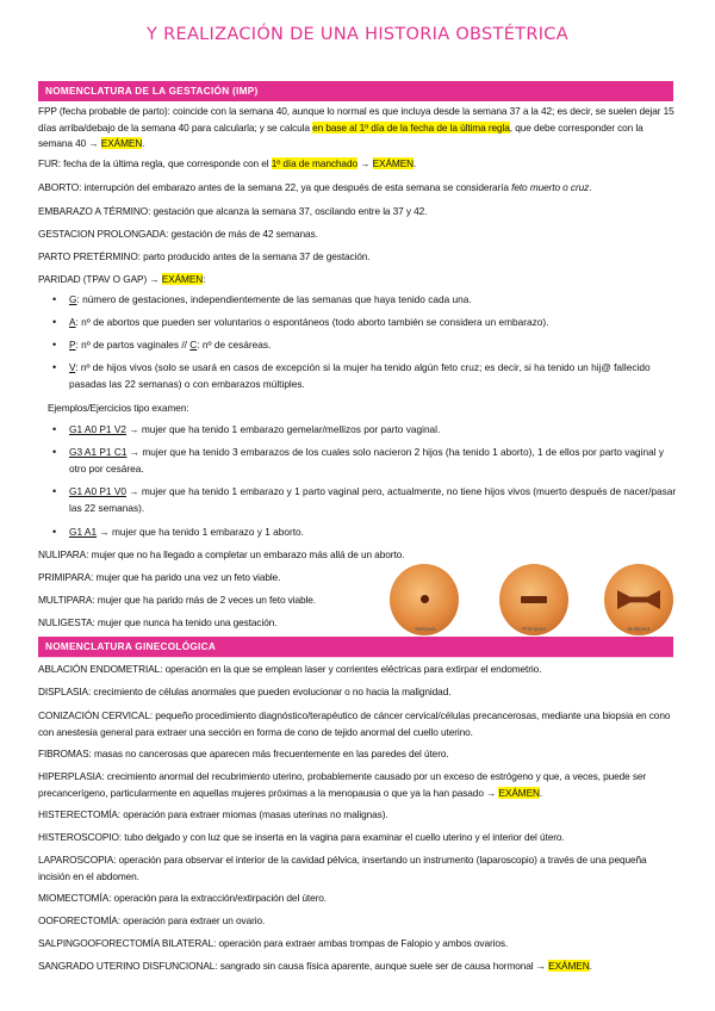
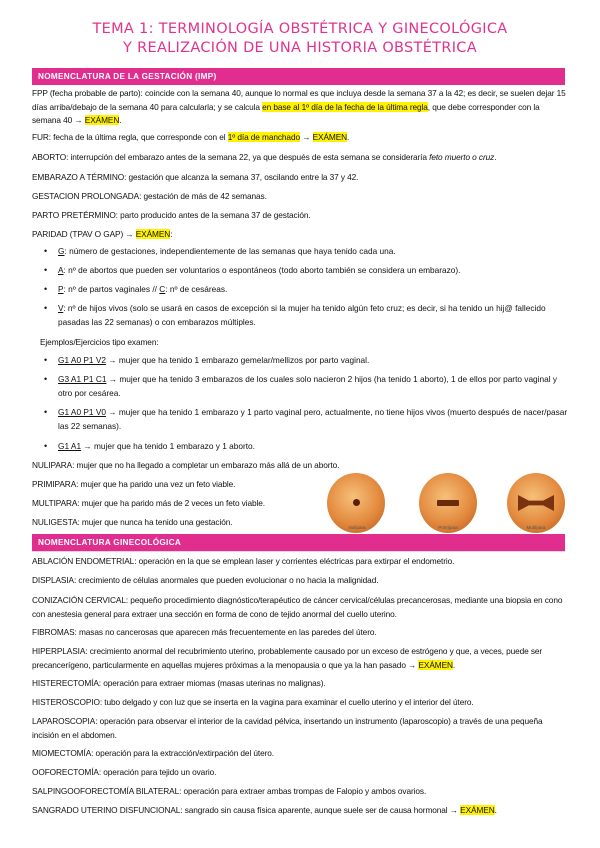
+ TEMA 1: TERMINOLOGÍA OBSTÉTRICA Y GINECOLÓGICA
  Y REALIZACIÓN DE UNA HISTORIA OBSTÉTRICA
  NOMENCLATURA DE LA GESTACIÓN (IMP)
  FPP (fecha probable de parto): coincide con la semana 40, aunque lo normal es que incluya desde la semana 37 a la 42; es decir, se suelen dejar 15 días arriba/debajo de la semana 40 para calcularla; y se calcula en base al 1º día de la fecha de la última regla, que debe corresponder con la semana 40 → EXÁMEN.
  FUR: fecha de la última regla, que corresponde con el 1º día de manchado → EXÁMEN.
  ABORTO: interrupción del embarazo antes de la semana 22, ya que después de esta semana se consideraría feto muerto o cruz.
  EMBARAZO A TÉRMINO: gestación que alcanza la semana 37, oscilando entre la 37 y 42.
  GESTACION PROLONGADA: gestación de más de 42 semanas.
  PARTO PRETÉRMINO: parto producido antes de la semana 37 de gestación.
  PARIDAD (TPAV O GAP) → EXÁMEN:
  G: número de gestaciones, independientemente de las semanas que haya tenido cada una.
  A: nº de abortos que pueden ser voluntarios o espontáneos (todo aborto también se considera un embarazo).
  P: nº de partos vaginales // C: nº de cesáreas.
  V: nº de hijos vivos (solo se usará en casos de excepción si la mujer ha tenido algún feto cruz; es decir, si ha tenido un hij@ fallecido pasadas las 22 semanas) o con embarazos múltiples.
  Ejemplos/Ejercicios tipo examen:
  G1 A0 P1 V2 → mujer que ha tenido 1 embarazo gemelar/mellizos por parto vaginal.
  G3 A1 P1 C1 → mujer que ha tenido 3 embarazos de los cuales solo nacieron 2 hijos (ha tenido 1 aborto), 1 de ellos por parto vaginal y otro por cesárea.
  G1 A0 P1 V0 → mujer que ha tenido 1 embarazo y 1 parto vaginal pero, actualmente, no tiene hijos vivos (muerto después de nacer/pasar las 22 semanas).
  G1 A1 → mujer que ha tenido 1 embarazo y 1 aborto.
  NULIPARA: mujer que no ha llegado a completar un embarazo más allá de un aborto.
  PRIMIPARA: mujer que ha parido una vez un feto viable.
  MULTIPARA: mujer que ha parido más de 2 veces un feto viable.
  NULIGESTA: mujer que nunca ha tenido una gestación.
  NOMENCLATURA GINECOLÓGICA
  ABLACIÓN ENDOMETRIAL: operación en la que se emplean laser y corrientes eléctricas para extirpar el endometrio.
  DISPLASIA: crecimiento de células anormales que pueden evolucionar o no hacia la malignidad.
  CONIZACIÓN CERVICAL: pequeño procedimiento diagnóstico/terapéutico de cáncer cervical/células precancerosas, mediante una biopsia en cono con anestesia general para extraer una sección en forma de cono de tejido anormal del cuello uterino.
  FIBROMAS: masas no cancerosas que aparecen más frecuentemente en las paredes del útero.
  HIPERPLASIA: crecimiento anormal del recubrimiento uterino, probablemente causado por un exceso de estrógeno y que, a veces, puede ser precancerígeno, particularmente en aquellas mujeres próximas a la menopausia o que ya la han pasado → EXÁMEN.
  HISTERECTOMÍA: operación para extraer miomas (masas uterinas no malignas).
  HISTEROSCOPIO: tubo delgado y con luz que se inserta en la vagina para examinar el cuello uterino y el interior del útero.
  LAPAROSCOPIA: operación para observar el interior de la cavidad pélvica, insertando un instrumento (laparoscopio) a través de una pequeña incisión en el abdomen.
  MIOMECTOMÍA: operación para la extracción/extirpación del útero.
- OOFORECTOMÍA: operación para extraer un ovario.
+ OOFORECTOMÍA: operación para tejido un ovario.
  SALPINGOOFORECTOMÍA BILATERAL: operación para extraer ambas trompas de Falopio y ambos ovarios.
  SANGRADO UTERINO DISFUNCIONAL: sangrado sin causa física aparente, aunque suele ser de causa hormonal → EXÁMEN.
